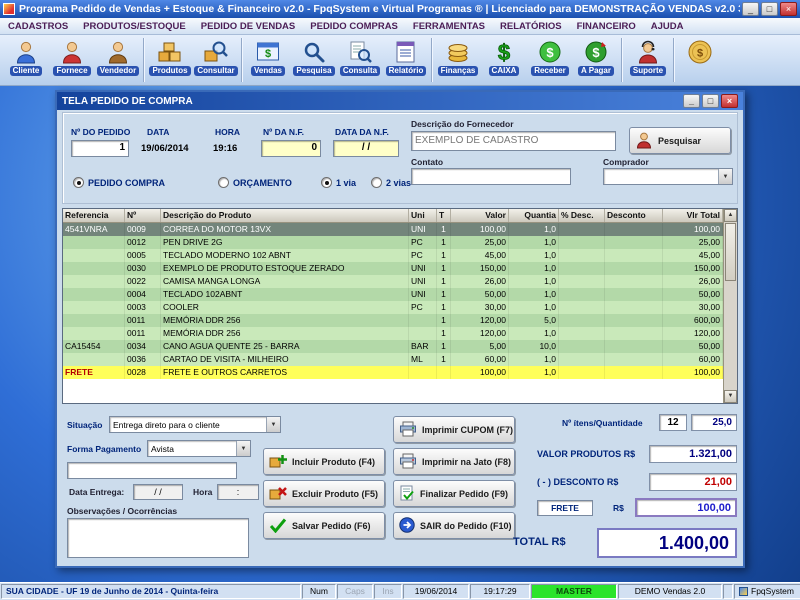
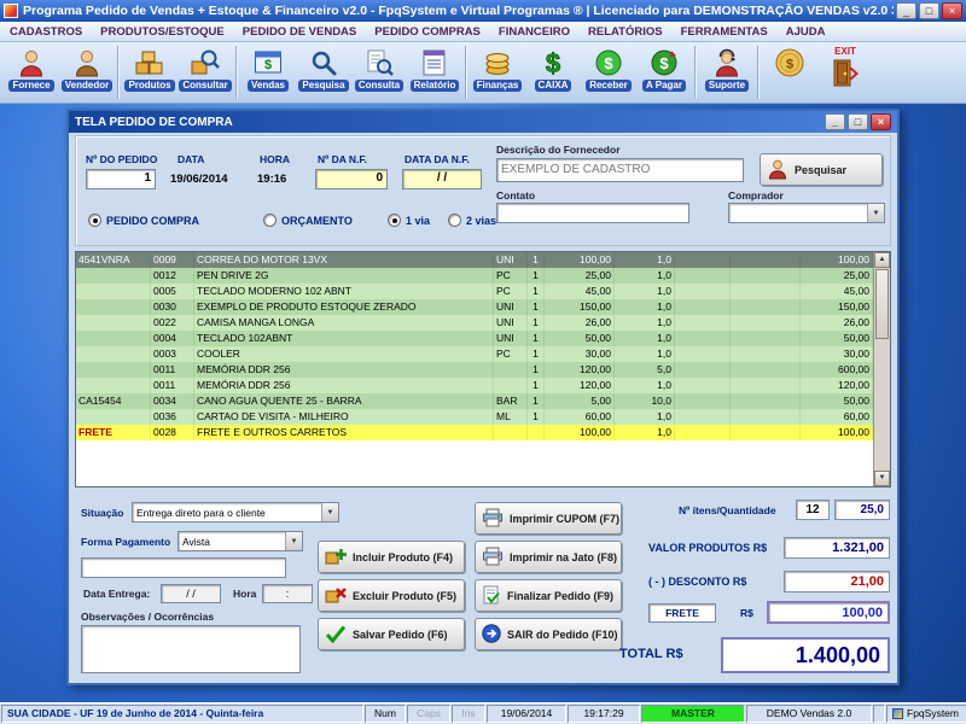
  Programa Pedido de Vendas + Estoque & Financeiro v2.0 - FpqSystem e Virtual Programas ® | Licenciado para DEMONSTRAÇÃO VENDAS v2.0
  _
  □
  ×
  CADASTROS
  PRODUTOS/ESTOQUE
  PEDIDO DE VENDAS
  PEDIDO COMPRAS
- FERRAMENTAS
+ FINANCEIRO
  RELATÓRIOS
- FINANCEIRO
+ FERRAMENTAS
  AJUDA
- Cliente
  Fornece
  Vendedor
  Produtos
  Consultar
  $
  Vendas
  Pesquisa
  Consulta
  Relatório
  Finanças
  $
  CAIXA
  $
  Receber
  $
  A Pagar
  Suporte
  $
+ EXIT
  TELA PEDIDO DE COMPRA
  _
  □
  ×
  Nº DO PEDIDO
  1
  DATA
  19/06/2014
  HORA
  19:16
  Nº DA N.F.
  0
  DATA DA N.F.
  / /
  Descrição do Fornecedor
  EXEMPLO DE CADASTRO
  Pesquisar
  Contato
  Comprador
  PEDIDO COMPRA
  ORÇAMENTO
  1 via
  2 vias
- Referencia
- Nº
- Descrição do Produto
- Uni
- T
- Valor
- Quantia
- % Desc.
- Desconto
- Vlr Total
  4541VNRA
  0009
  CORREA DO MOTOR 13VX
  UNI
  1
  100,00
  1,0
  100,00
  0012
  PEN DRIVE 2G
  PC
  1
  25,00
  1,0
  25,00
  0005
  TECLADO MODERNO 102 ABNT
  PC
  1
  45,00
  1,0
  45,00
  0030
  EXEMPLO DE PRODUTO ESTOQUE ZERADO
  UNI
  1
  150,00
  1,0
  150,00
  0022
  CAMISA MANGA LONGA
  UNI
  1
  26,00
  1,0
  26,00
  0004
  TECLADO 102ABNT
  UNI
  1
  50,00
  1,0
  50,00
  0003
  COOLER
  PC
  1
  30,00
  1,0
  30,00
  0011
  MEMÓRIA DDR 256
  1
  120,00
  5,0
  600,00
  0011
  MEMÓRIA DDR 256
  1
  120,00
  1,0
  120,00
  CA15454
  0034
  CANO AGUA QUENTE 25 - BARRA
  BAR
  1
  5,00
  10,0
  50,00
  0036
  CARTAO DE VISITA - MILHEIRO
  ML
  1
  60,00
  1,0
  60,00
  FRETE
  0028
  FRETE E OUTROS CARRETOS
  100,00
  1,0
  100,00
  Situação
  Entrega direto para o cliente
  Forma Pagamento
  Avista
  Data Entrega:
  / /
  Hora
  :
  Observações / Ocorrências
  Incluir Produto (F4)
  Excluir Produto (F5)
  Salvar Pedido (F6)
  Imprimir CUPOM (F7)
  Imprimir na Jato (F8)
  Finalizar Pedido (F9)
  SAIR do Pedido (F10)
  Nº ítens/Quantidade
  12
  25,0
  VALOR PRODUTOS R$
  1.321,00
  ( - ) DESCONTO R$
  21,00
  FRETE
  R$
  100,00
  TOTAL R$
  1.400,00
  SUA CIDADE - UF 19 de Junho de 2014 - Quinta-feira
  Num
  Caps
  Ins
  19/06/2014
  19:17:29
  MASTER
  DEMO Vendas 2.0
  FpqSystem
